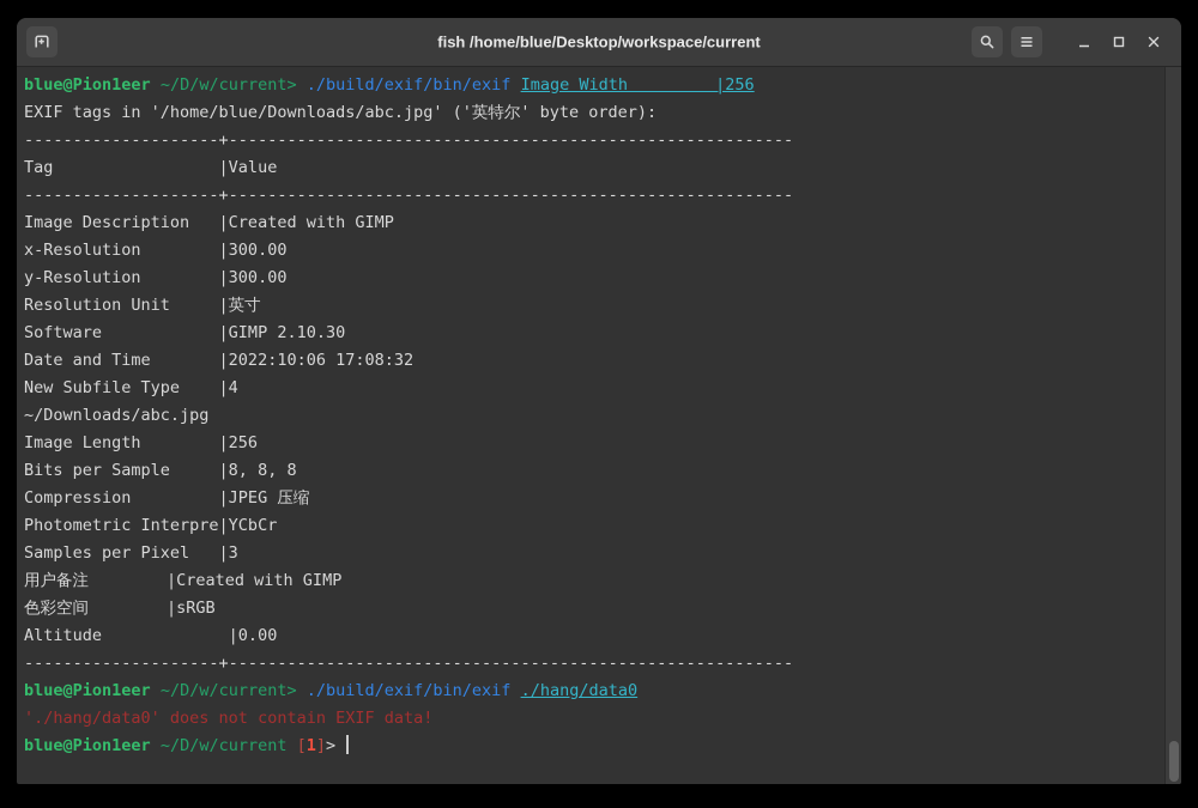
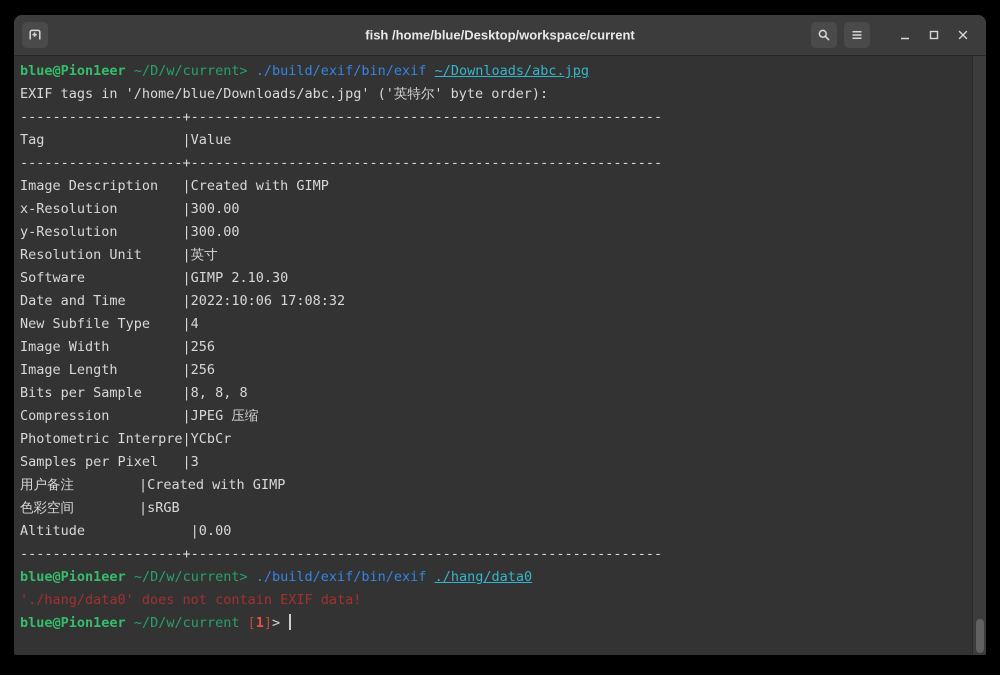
  fish /home/blue/Desktop/workspace/current
- blue@Pion1eer ~/D/w/current> ./build/exif/bin/exif Image Width |256
+ blue@Pion1eer ~/D/w/current> ./build/exif/bin/exif ~/Downloads/abc.jpg
  EXIF tags in '/home/blue/Downloads/abc.jpg' ('英特尔' byte order):
  --------------------+----------------------------------------------------------
  Tag |Value
  --------------------+----------------------------------------------------------
  Image Description |Created with GIMP
  x-Resolution |300.00
  y-Resolution |300.00
  Resolution Unit |英寸
  Software |GIMP 2.10.30
  Date and Time |2022:10:06 17:08:32
  New Subfile Type |4
- ~/Downloads/abc.jpg
+ Image Width |256
  Image Length |256
  Bits per Sample |8, 8, 8
  Compression |JPEG 压缩
  Photometric Interpre|YCbCr
  Samples per Pixel |3
  用户备注 |Created with GIMP
  色彩空间 |sRGB
  Altitude |0.00
  --------------------+----------------------------------------------------------
  blue@Pion1eer ~/D/w/current> ./build/exif/bin/exif ./hang/data0
  './hang/data0' does not contain EXIF data!
  blue@Pion1eer ~/D/w/current [1]>
